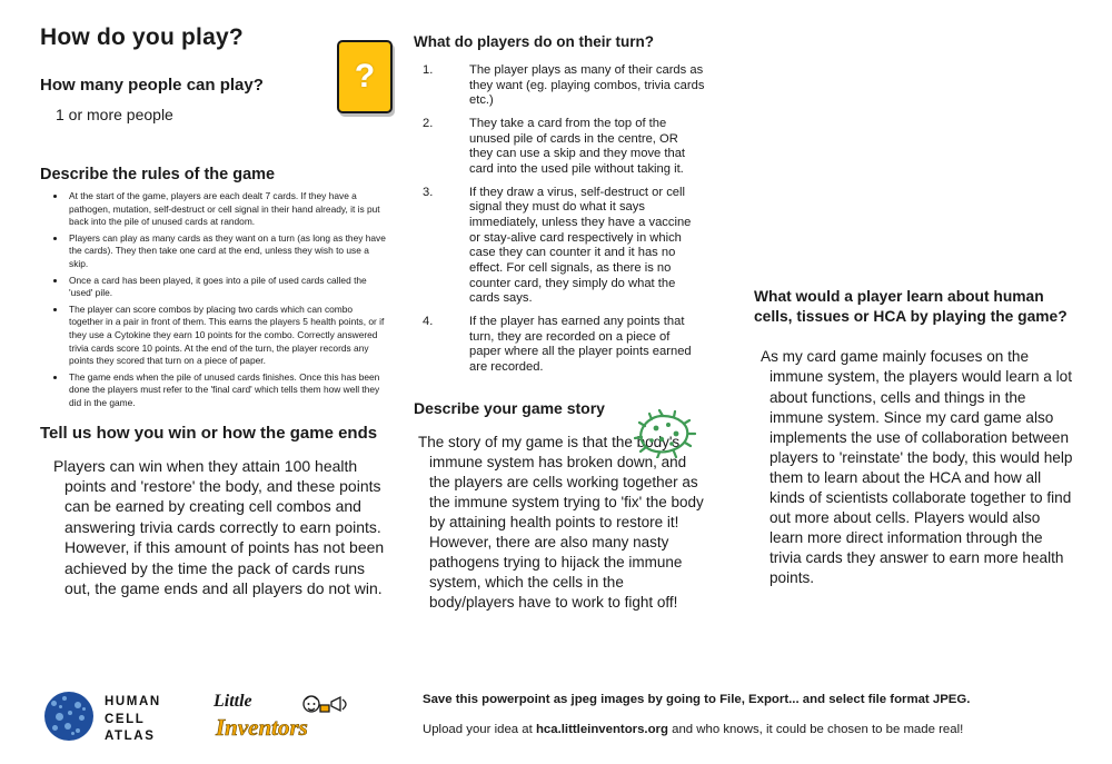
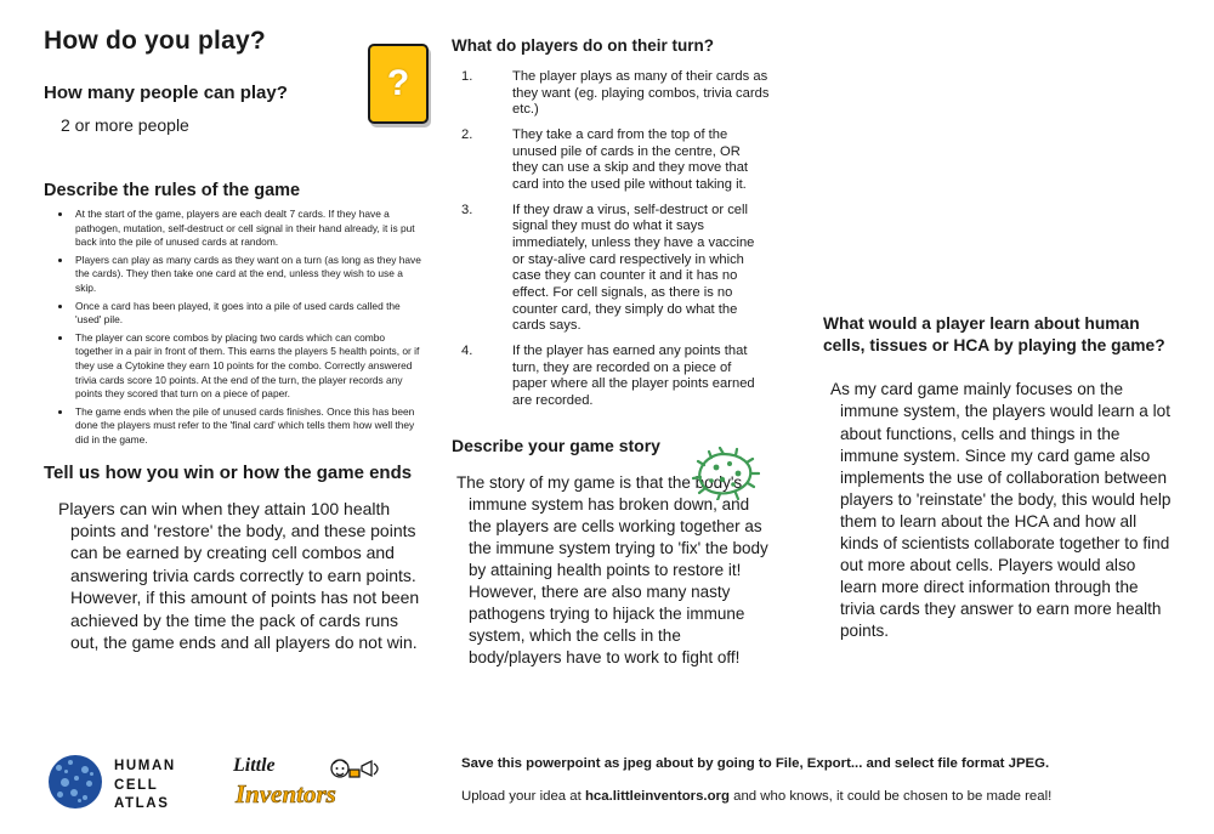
  How do you play?
  How many people can play?
- 1 or more people
+ 2 or more people
  Describe the rules of the game
  At the start of the game, players are each dealt 7 cards. If they have a pathogen, mutation, self-destruct or cell signal in their hand already, it is put back into the pile of unused cards at random.
  Players can play as many cards as they want on a turn (as long as they have the cards). They then take one card at the end, unless they wish to use a skip.
  Once a card has been played, it goes into a pile of used cards called the 'used' pile.
  The player can score combos by placing two cards which can combo together in a pair in front of them. This earns the players 5 health points, or if they use a Cytokine they earn 10 points for the combo. Correctly answered trivia cards score 10 points. At the end of the turn, the player records any points they scored that turn on a piece of paper.
  The game ends when the pile of unused cards finishes. Once this has been done the players must refer to the 'final card' which tells them how well they did in the game.
  Tell us how you win or how the game ends
  Players can win when they attain 100 health points and 'restore' the body, and these points can be earned by creating cell combos and answering trivia cards correctly to earn points. However, if this amount of points has not been achieved by the time the pack of cards runs out, the game ends and all players do not win.
  ?
  What do players do on their turn?
  1.
  The player plays as many of their cards as they want (eg. playing combos, trivia cards etc.)
  2.
  They take a card from the top of the unused pile of cards in the centre, OR they can use a skip and they move that card into the used pile without taking it.
  3.
  If they draw a virus, self-destruct or cell signal they must do what it says immediately, unless they have a vaccine or stay-alive card respectively in which case they can counter it and it has no effect. For cell signals, as there is no counter card, they simply do what the cards says.
  4.
  If the player has earned any points that turn, they are recorded on a piece of paper where all the player points earned are recorded.
  Describe your game story
  The story of my game is that the bodys immune system has broken down, and the players are cells working together as the immune system trying to 'fix' the body by attaining health points to restore it! However, there are also many nasty pathogens trying to hijack the immune system, which the cells in the body/players have to work to fight off!
  What would a player learn about human cells, tissues or HCA by playing the game?
  As my card game mainly focuses on the immune system, the players would learn a lot about functions, cells and things in the immune system. Since my card game also implements the use of collaboration between players to 'reinstate' the body, this would help them to learn about the HCA and how all kinds of scientists collaborate together to find out more about cells. Players would also learn more direct information through the trivia cards they answer to earn more health points.
- Save this powerpoint as jpeg images by going to File, Export... and select file format JPEG.
+ Save this powerpoint as jpeg about by going to File, Export... and select file format JPEG.
  Upload your idea at hca.littleinventors.org and who knows, it could be chosen to be made real!
  HUMAN
  CELL
  ATLAS
  Little
  Inventors
